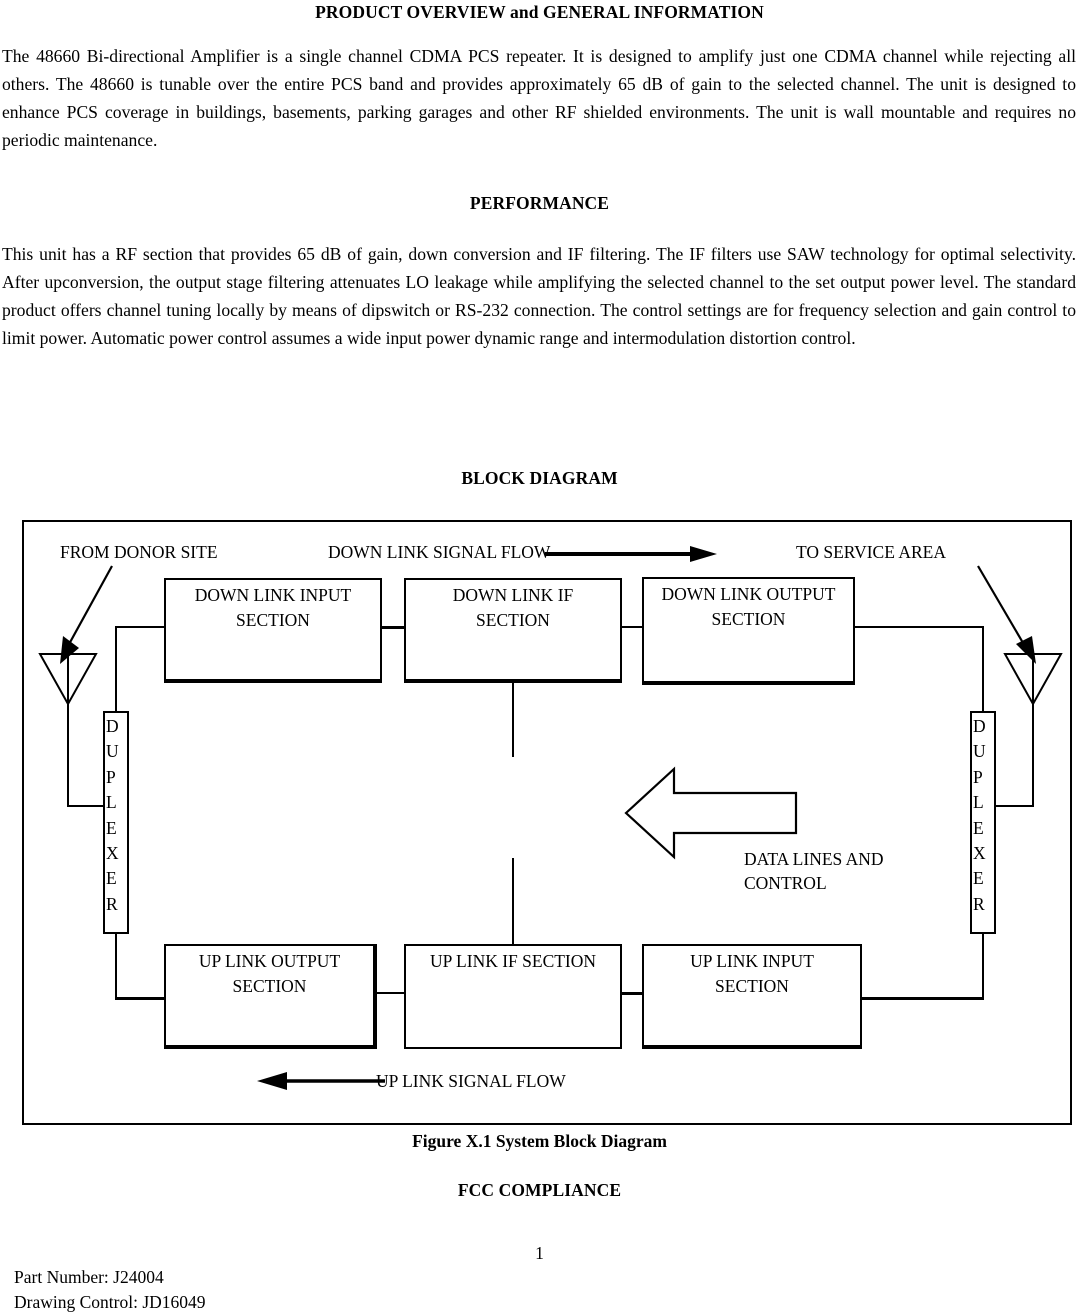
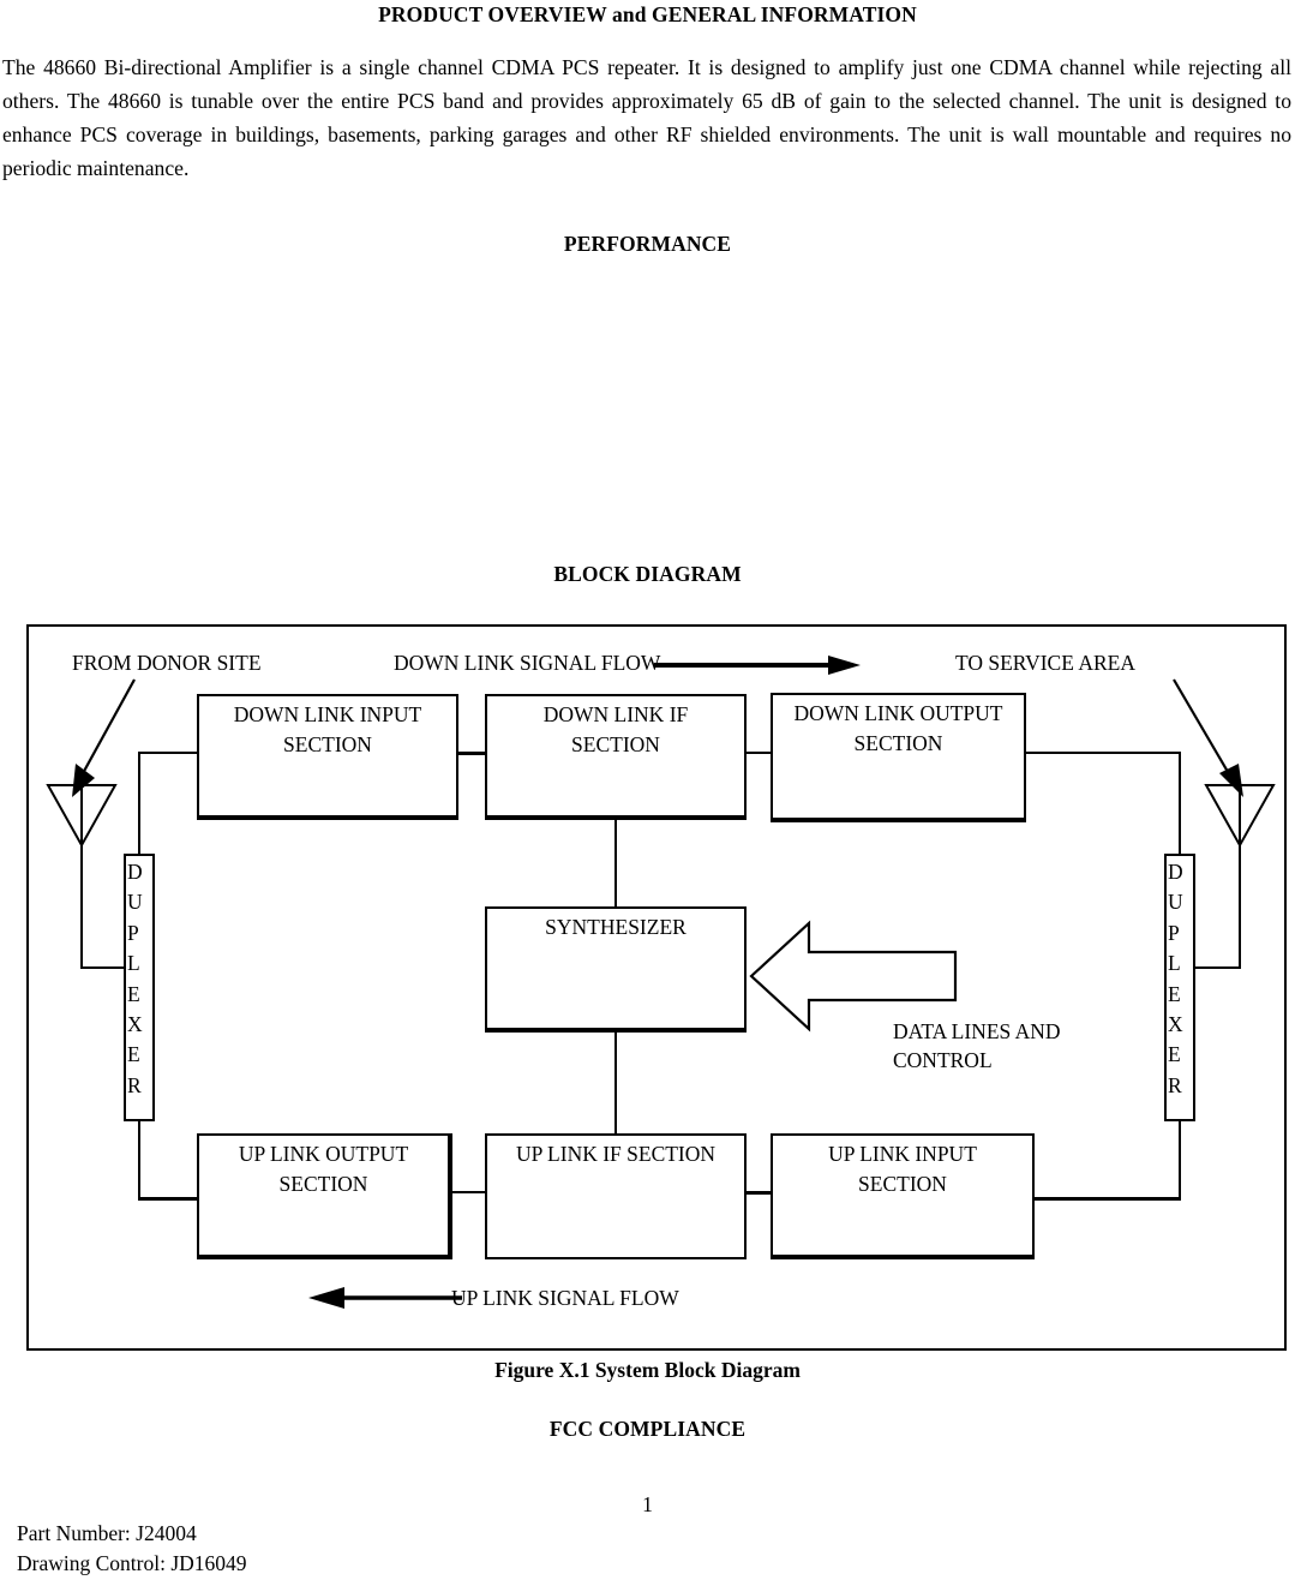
  PRODUCT OVERVIEW and GENERAL INFORMATION
  The 48660 Bi-directional Amplifier is a single channel CDMA PCS repeater. It is designed to amplify just one CDMA channel while rejecting all others. The 48660 is tunable over the entire PCS band and provides approximately 65 dB of gain to the selected channel. The unit is designed to enhance PCS coverage in buildings, basements, parking garages and other RF shielded environments. The unit is wall mountable and requires no periodic maintenance.
  PERFORMANCE
- This unit has a RF section that provides 65 dB of gain, down conversion and IF filtering. The IF filters use SAW technology for optimal selectivity. After upconversion, the output stage filtering attenuates LO leakage while amplifying the selected channel to the set output power level. The standard product offers channel tuning locally by means of dipswitch or RS-232 connection. The control settings are for frequency selection and gain control to limit power. Automatic power control assumes a wide input power dynamic range and intermodulation distortion control.
  BLOCK DIAGRAM
  FROM DONOR SITE
  DOWN LINK SIGNAL FLOW
  TO SERVICE AREA
  D
  U
  P
  L
  E
  X
  E
  R
  D
  U
  P
  L
  E
  X
  E
  R
  DOWN LINK INPUT
  SECTION
  DOWN LINK IF
  SECTION
  DOWN LINK OUTPUT
  SECTION
+ SYNTHESIZER
  DATA LINES AND
  CONTROL
  UP LINK OUTPUT
  SECTION
  UP LINK IF SECTION
  UP LINK INPUT
  SECTION
  P LINK SIGNAL FLOW
  Figure X.1 System Block Diagram
  FCC COMPLIANCE
  1
  Part Number: J24004
  Drawing Control: JD16049
